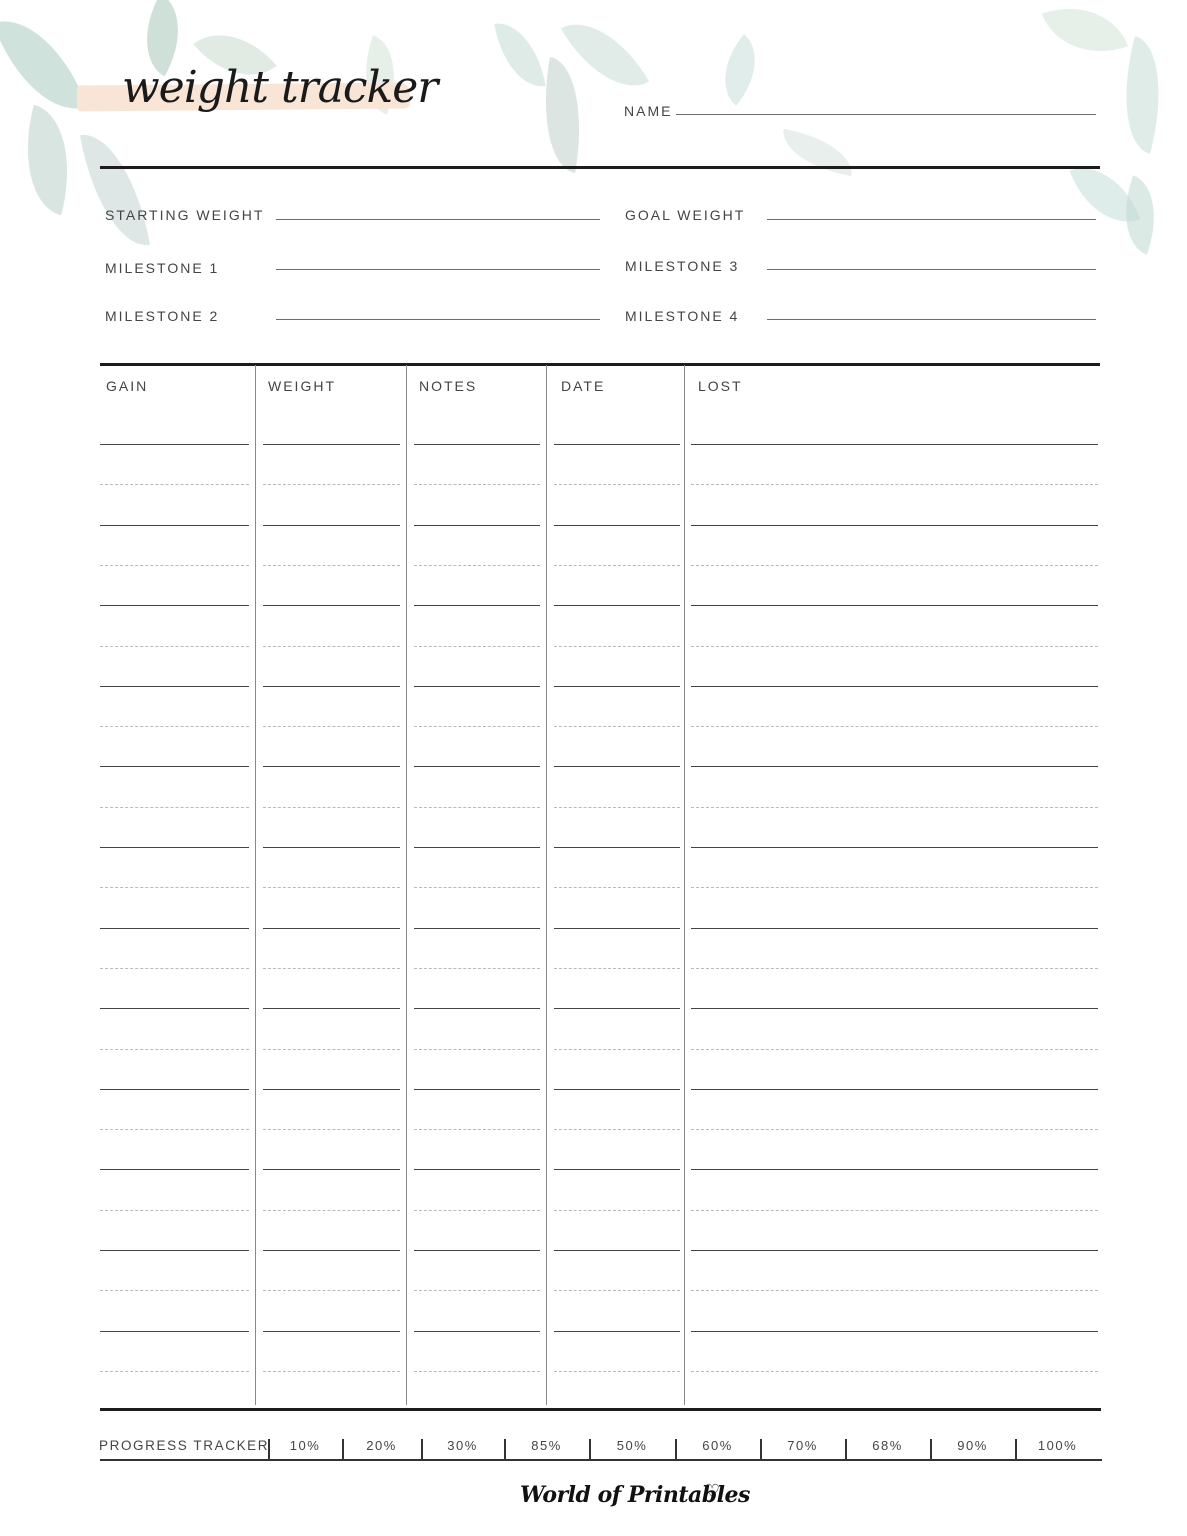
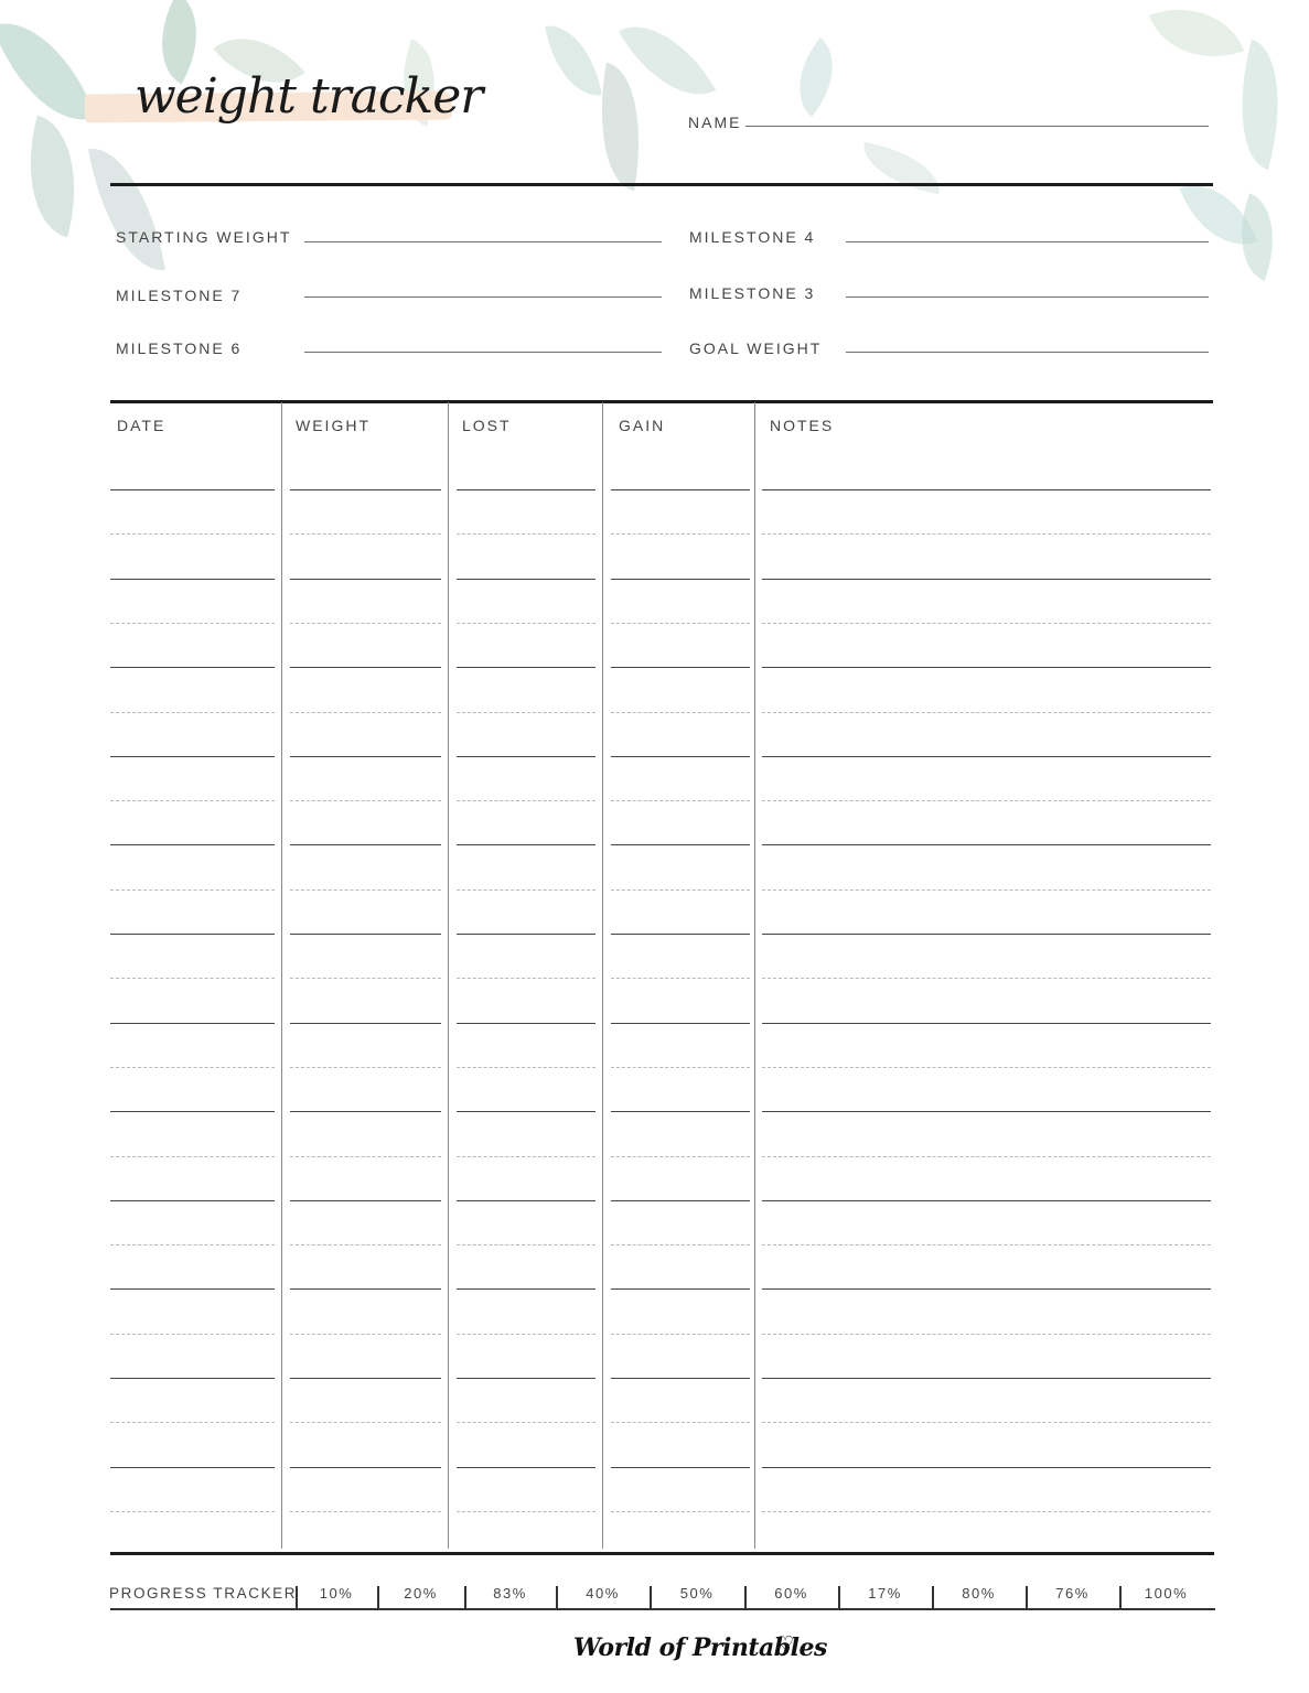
  weight tracker
  NAME
  STARTING WEIGHT
- MILESTONE 1
+ MILESTONE 7
- MILESTONE 2
+ MILESTONE 6
- GOAL WEIGHT
+ MILESTONE 4
  MILESTONE 3
- MILESTONE 4
+ GOAL WEIGHT
- GAIN
+ DATE
  WEIGHT
- NOTES
+ LOST
- DATE
+ GAIN
- LOST
+ NOTES
  PROGRESS TRACKER
  10%
  20%
- 30%
+ 83%
- 85%
+ 40%
  50%
  60%
- 70%
+ 17%
- 68%
+ 80%
- 90%
+ 76%
  100%
  World of Printables
  ♡
